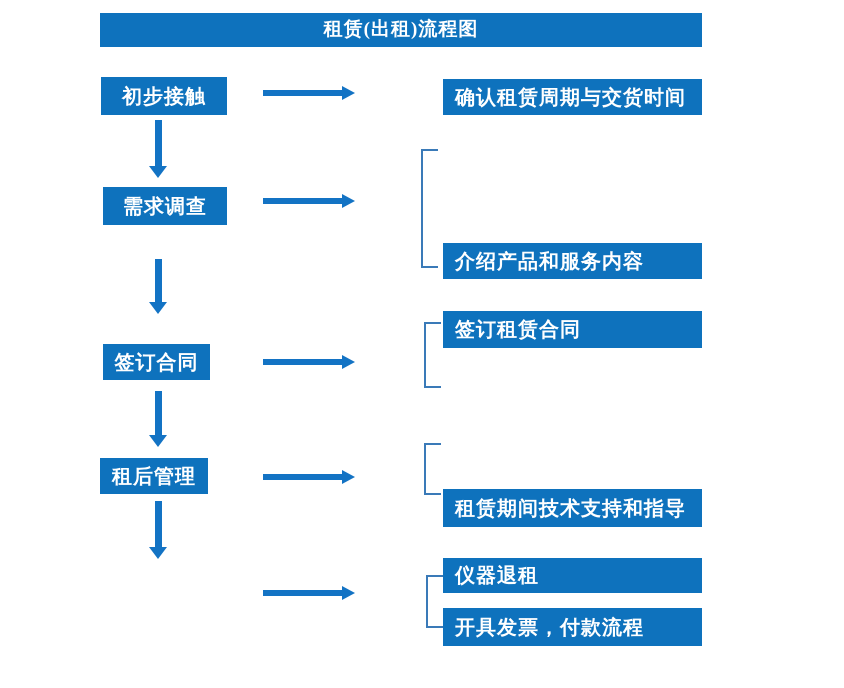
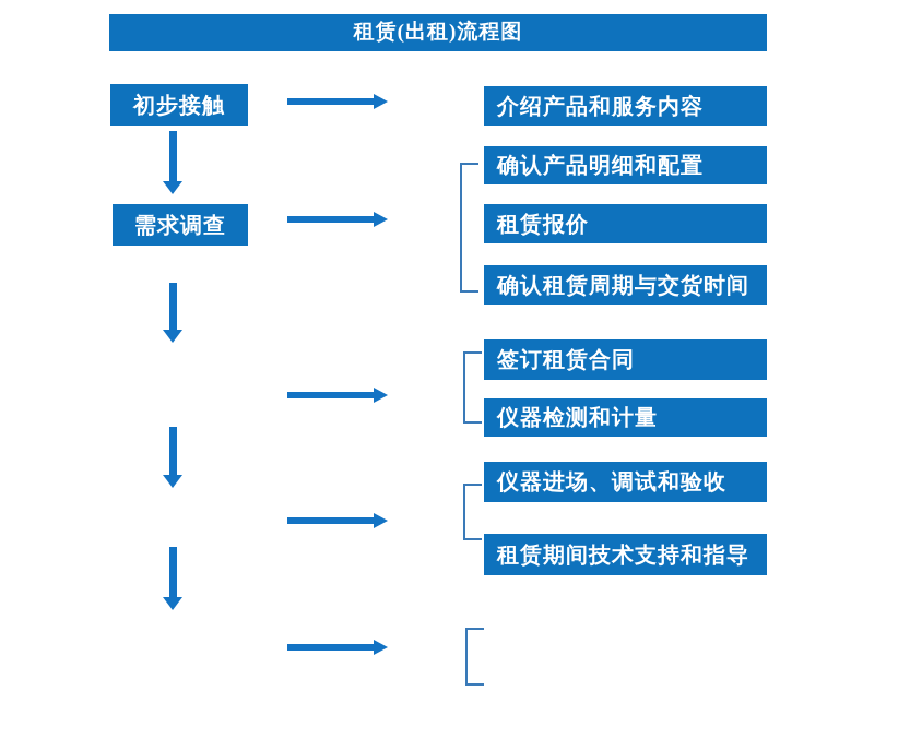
  租赁(出租)流程图
  初步接触
  需求调查
- 签订合同
- 租后管理
- 确认租赁周期与交货时间
+ 介绍产品和服务内容
+ 确认产品明细和配置
+ 租赁报价
- 介绍产品和服务内容
+ 确认租赁周期与交货时间
  签订租赁合同
+ 仪器检测和计量
+ 仪器进场、调试和验收
  租赁期间技术支持和指导
- 仪器退租
- 开具发票，付款流程
